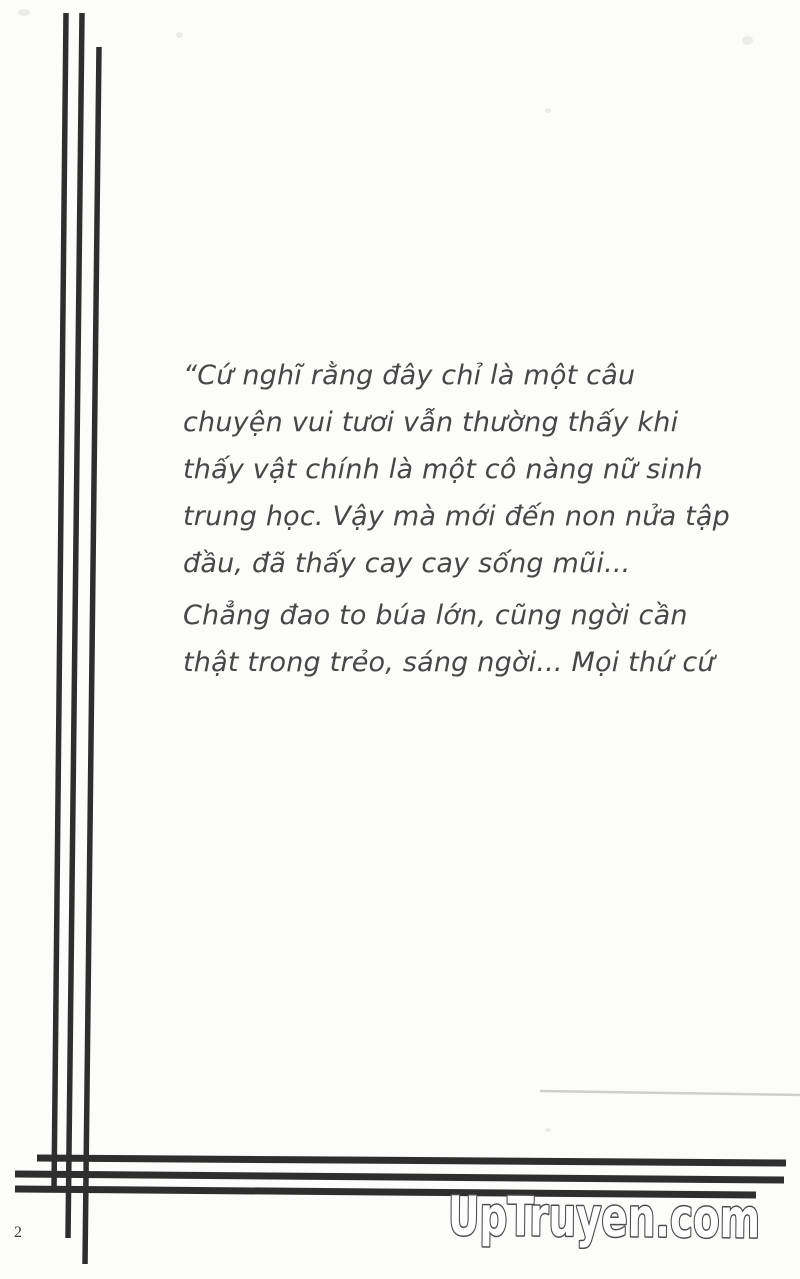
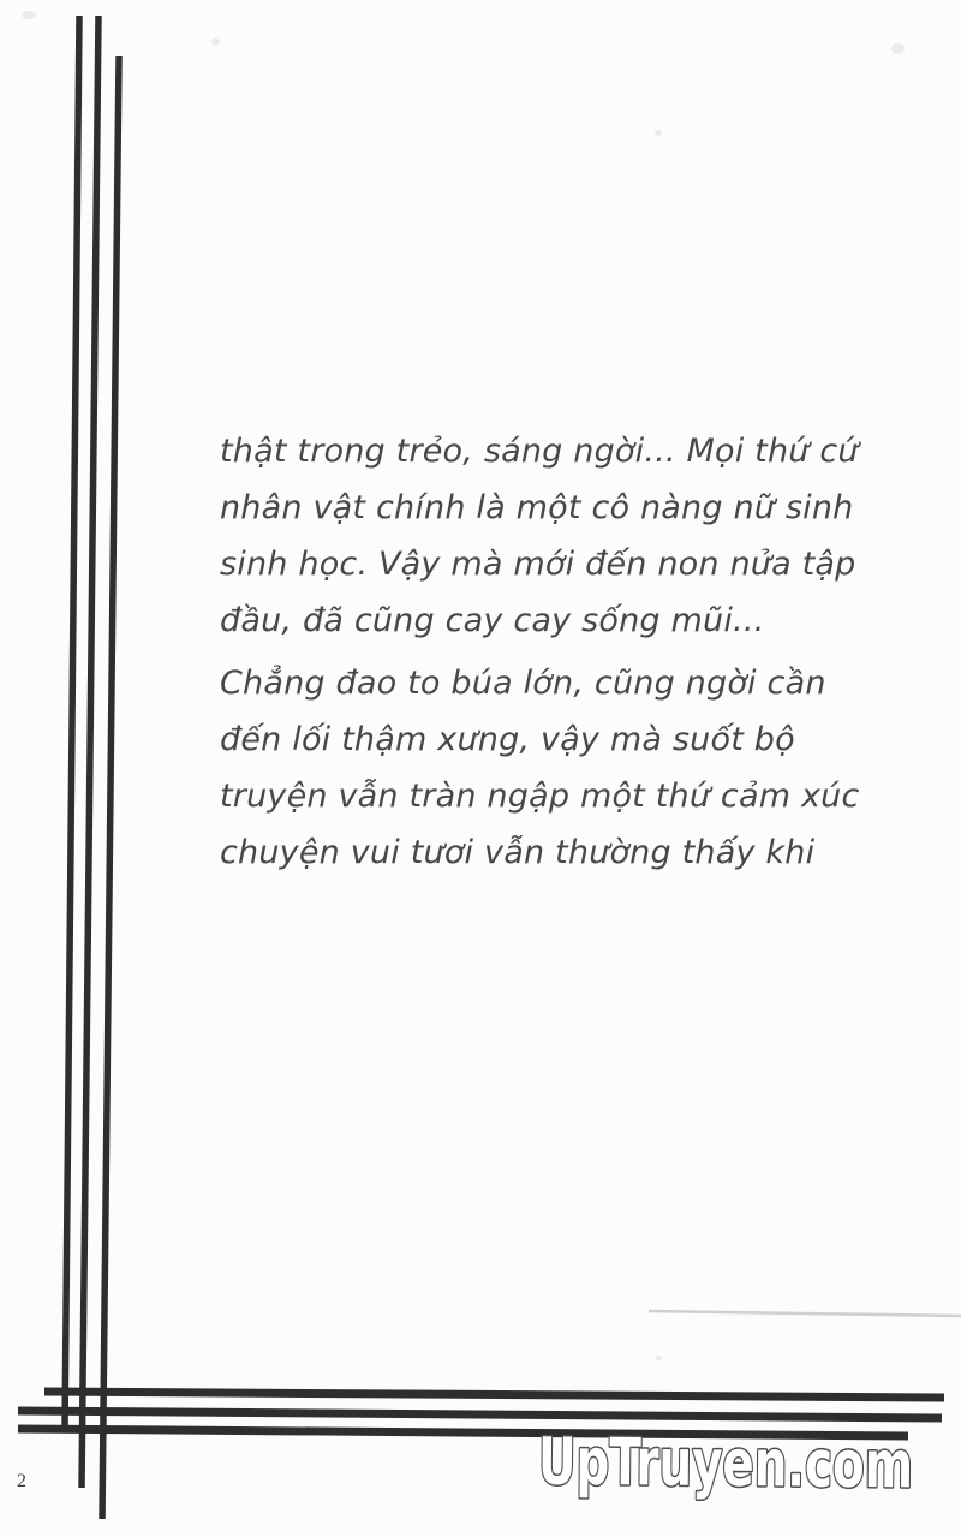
- “Cứ nghĩ rằng đây chỉ là một câu
- chuyện vui tươi vẫn thường thấy khi
+ thật trong trẻo, sáng ngời... Mọi thứ cứ
- thấy vật chính là một cô nàng nữ sinh
+ nhân vật chính là một cô nàng nữ sinh
- trung học. Vậy mà mới đến non nửa tập
+ sinh học. Vậy mà mới đến non nửa tập
- đầu, đã thấy cay cay sống mũi...
+ đầu, đã cũng cay cay sống mũi...
  Chẳng đao to búa lớn, cũng ngời cần
+ đến lối thậm xưng, vậy mà suốt bộ
+ truyện vẫn tràn ngập một thứ cảm xúc
- thật trong trẻo, sáng ngời... Mọi thứ cứ
+ chuyện vui tươi vẫn thường thấy khi
  2
  UpTruyen.com
